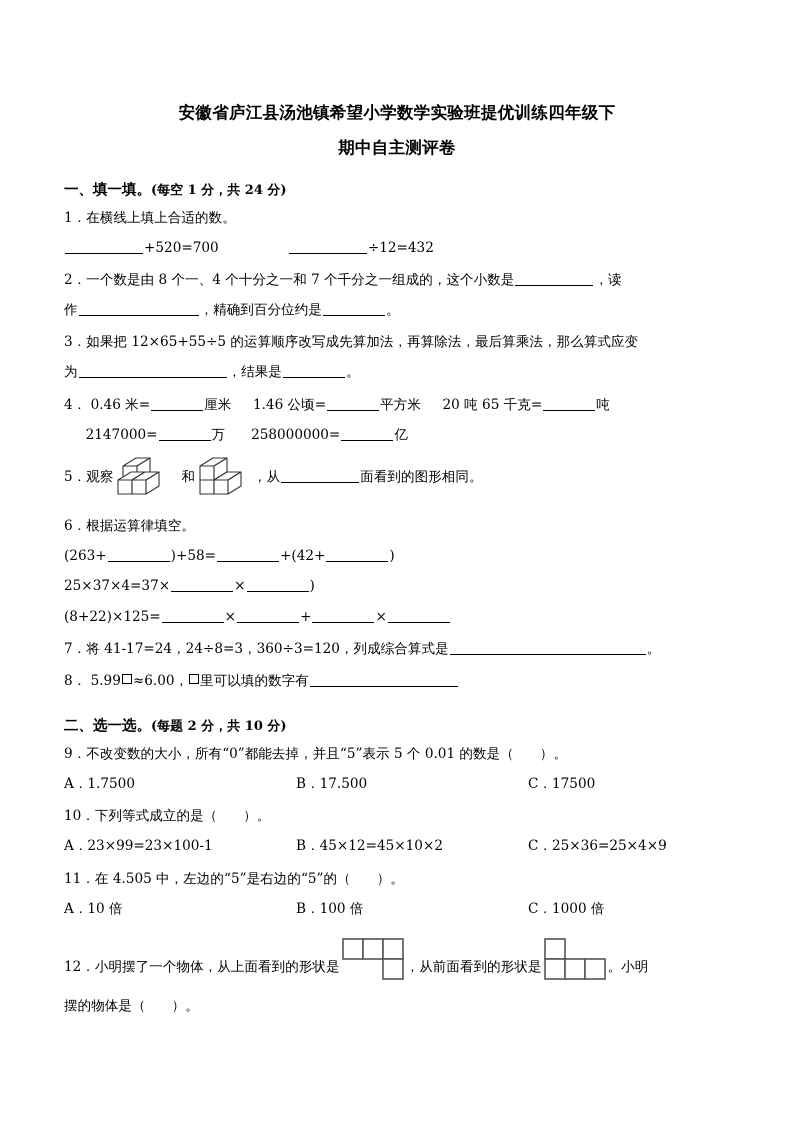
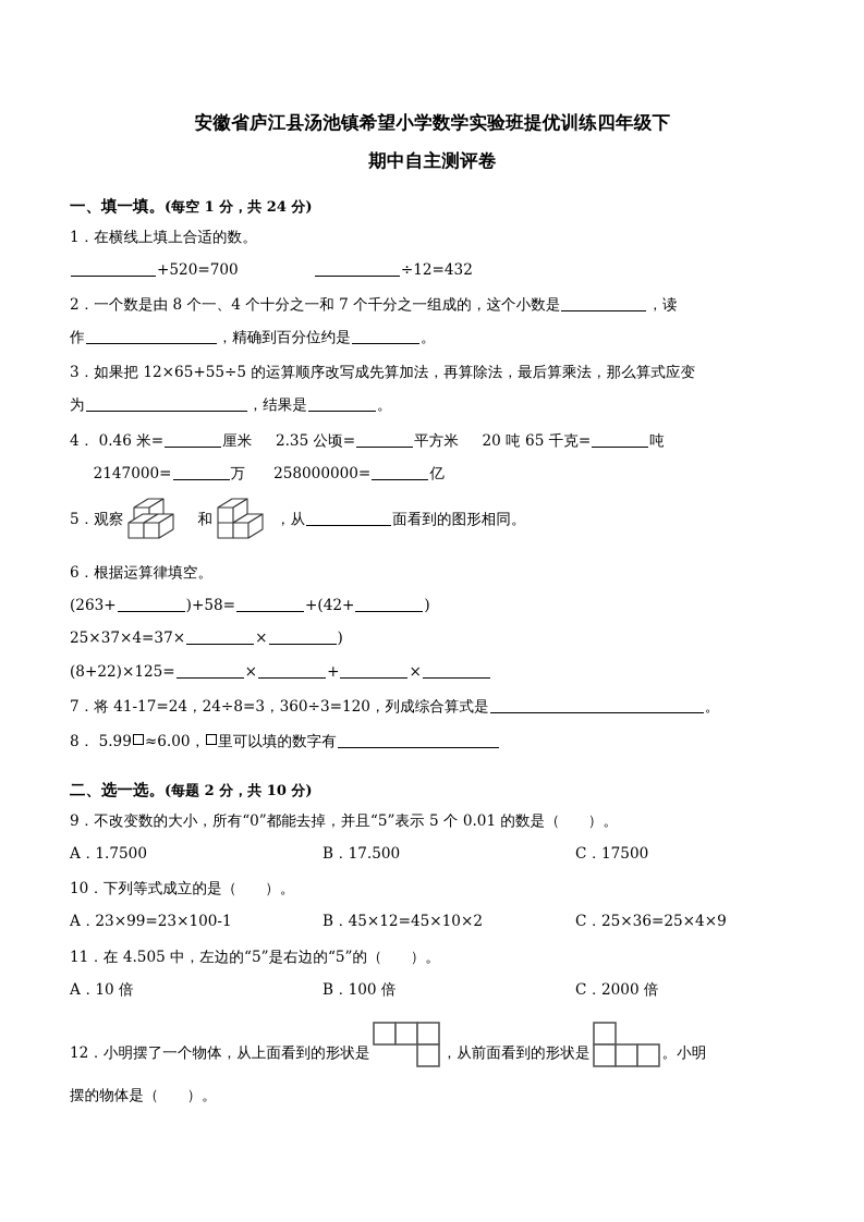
  安徽省庐江县汤池镇希望小学数学实验班提优训练四年级下
  期中自主测评卷
  一、填一填。(每空 1 分，共 24 分)
  1．在横线上填上合适的数。
  +520=700 ÷12=432
  2．一个数是由 8 个一、4 个十分之一和 7 个千分之一组成的，这个小数是 ，读
  作 ，精确到百分位约是 。
  3．如果把 12×65+55÷5 的运算顺序改写成先算加法，再算除法，最后算乘法，那么算式应变
  为 ，结果是 。
- 4． 0.46 米= 厘米 1.46 公顷= 平方米 20 吨 65 千克= 吨
+ 4． 0.46 米= 厘米 2.35 公顷= 平方米 20 吨 65 千克= 吨
  2147000= 万 258000000= 亿
  5．观察 和 ，从 面看到的图形相同。
  6．根据运算律填空。
  (263+ )+58= +(42+ )
  25×37×4=37× × )
  (8+22)×125= × + ×
  7．将 41-17=24，24÷8=3，360÷3=120，列成综合算式是 。
  8． 5.99 ≈6.00， 里可以填的数字有
  二、选一选。(每题 2 分，共 10 分)
  9．不改变数的大小，所有“0”都能去掉，并且“5”表示 5 个 0.01 的数是（ ）。
  A．1.7500
  B．17.500
  C．17500
  10．下列等式成立的是（ ）。
  A．23×99=23×100-1
  B．45×12=45×10×2
  C．25×36=25×4×9
  11．在 4.505 中，左边的“5”是右边的“5”的（ ）。
  A．10 倍
  B．100 倍
- C．1000 倍
+ C．2000 倍
  12．小明摆了一个物体，从上面看到的形状是 ，从前面看到的形状是 。小明
  摆的物体是（ ）。
